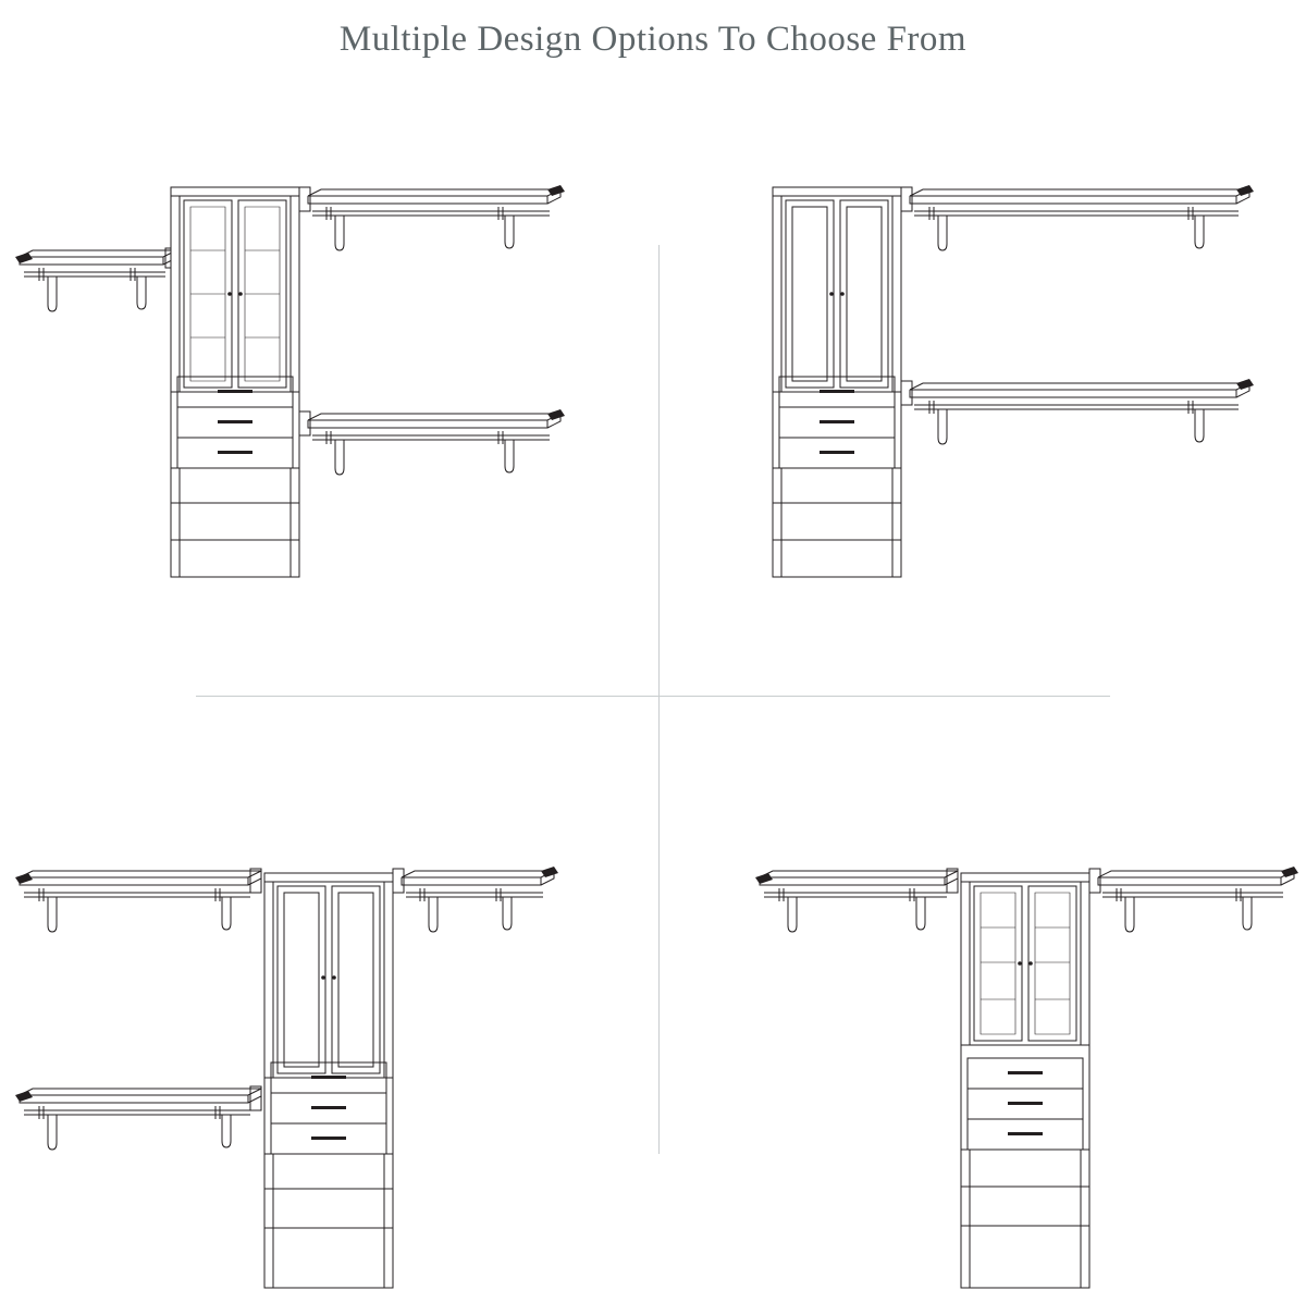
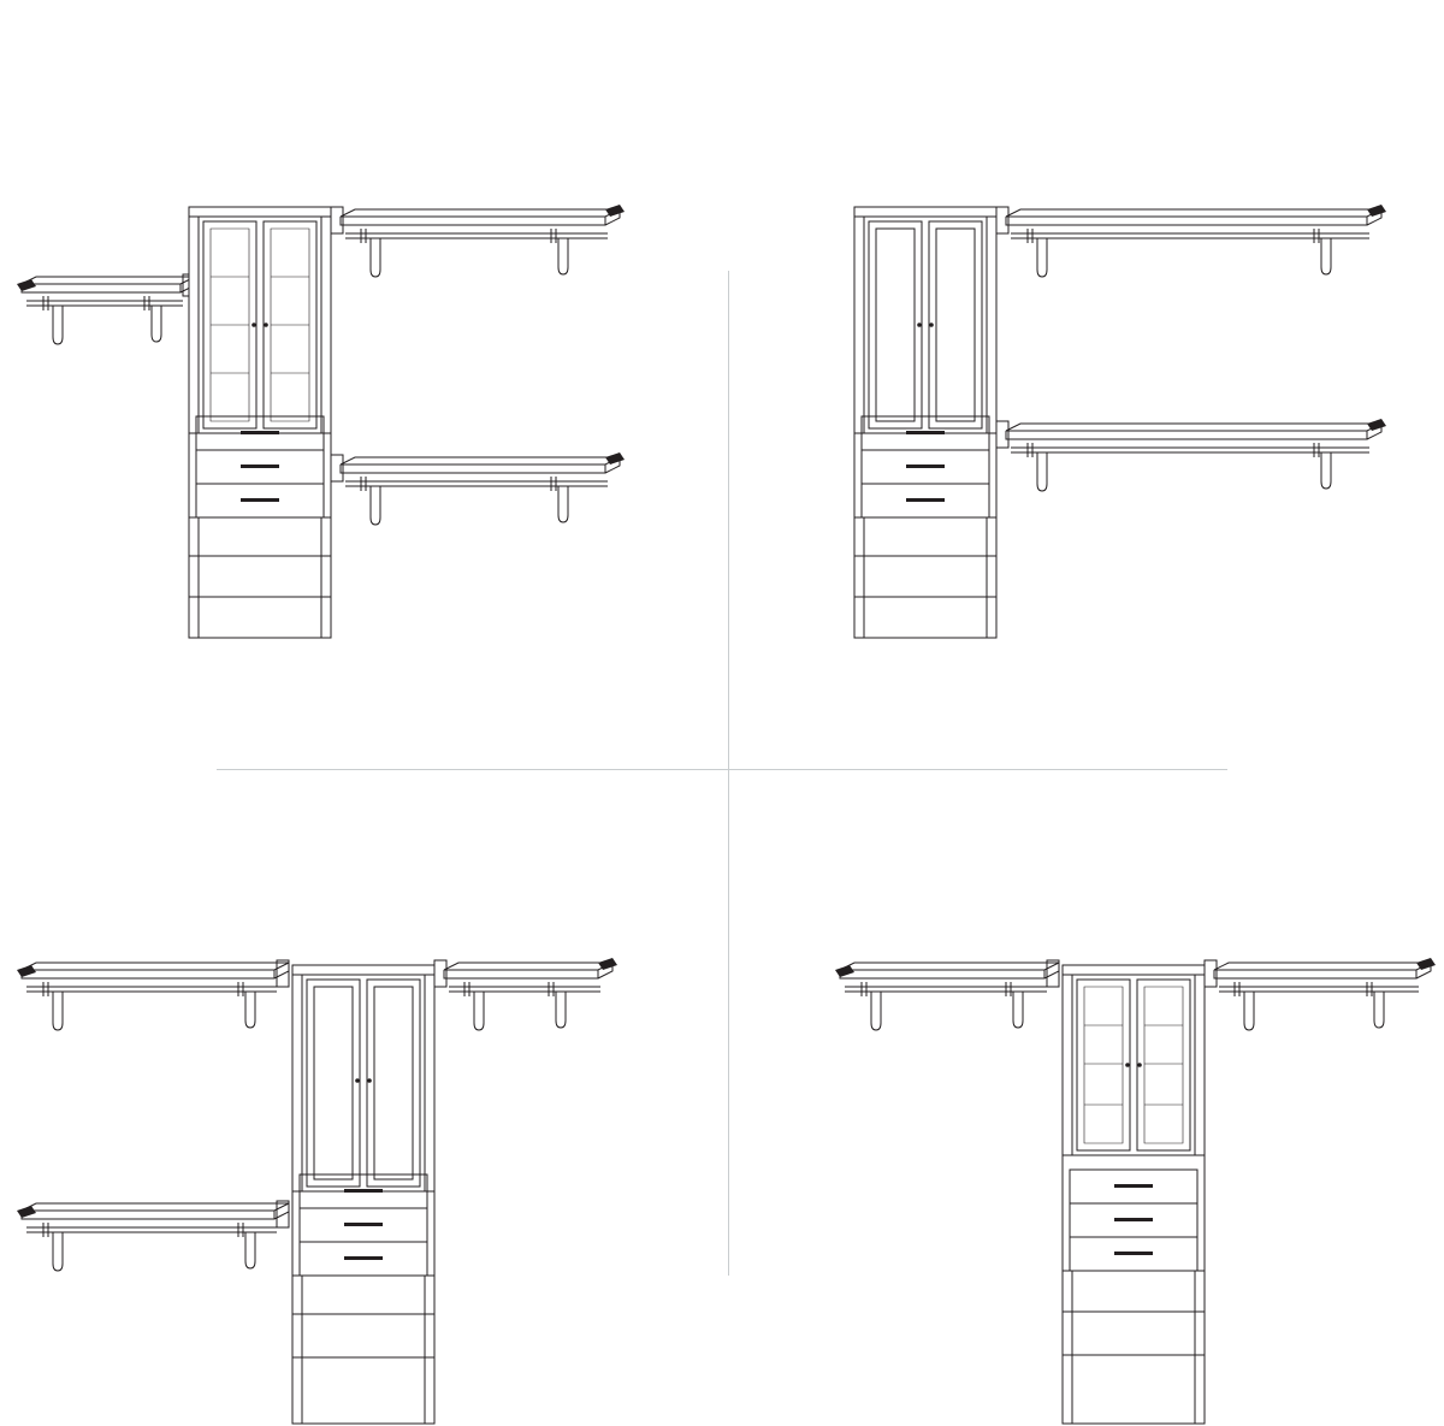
- Multiple Design Options To Choose From
